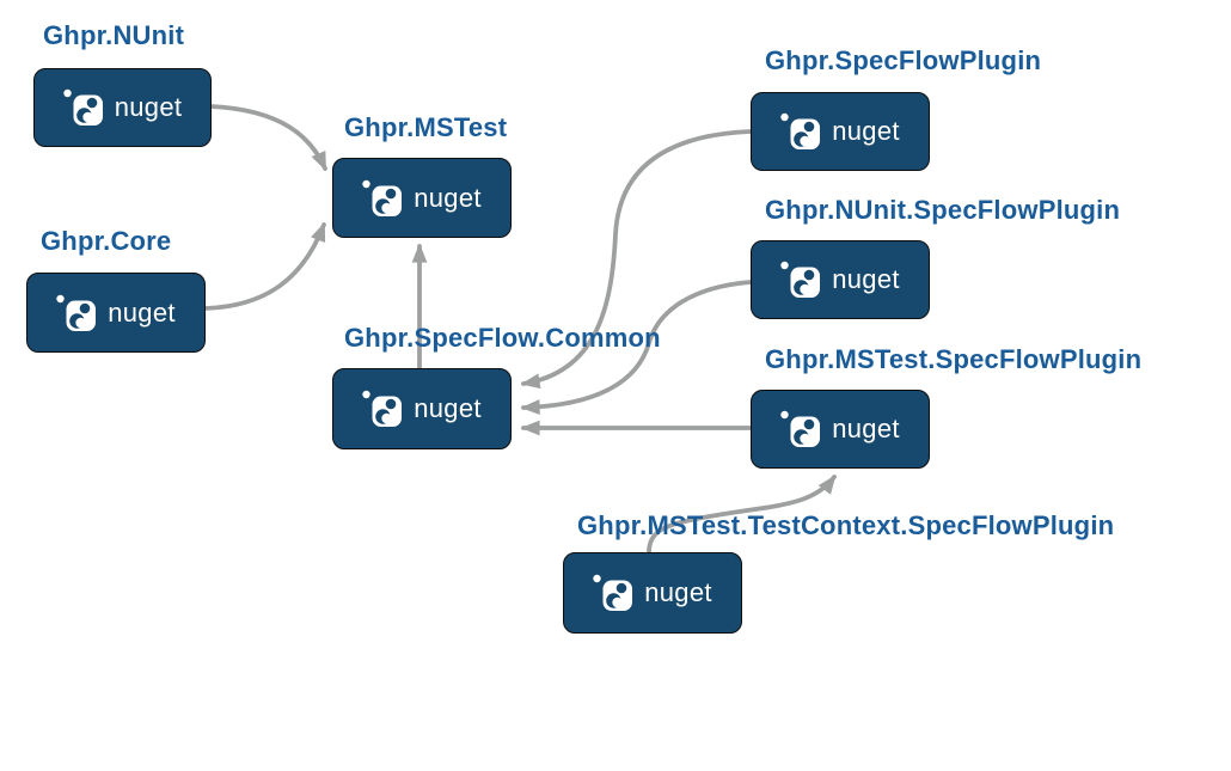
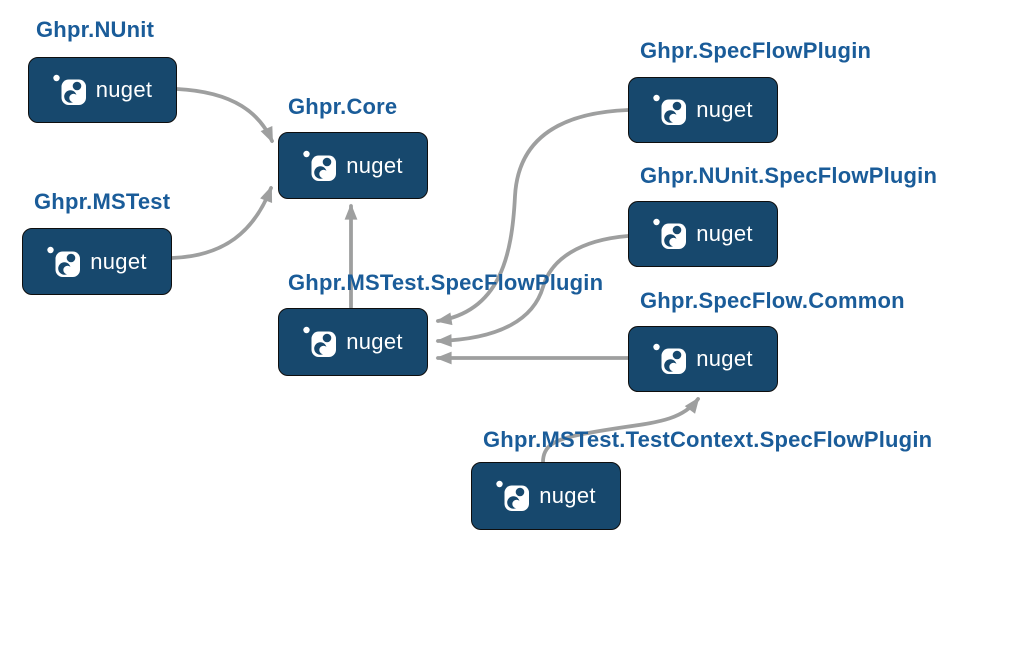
  Ghpr.NUnit
  nuget
- Ghpr.Core
+ Ghpr.MSTest
  nuget
- Ghpr.MSTest
+ Ghpr.Core
  nuget
- Ghpr.SpecFlow.Common
+ Ghpr.MSTest.SpecFlowPlugin
  nuget
  Ghpr.SpecFlowPlugin
  nuget
  Ghpr.NUnit.SpecFlowPlugin
  nuget
- Ghpr.MSTest.SpecFlowPlugin
+ Ghpr.SpecFlow.Common
  nuget
  Ghpr.MSTest.TestContext.SpecFlowPlugin
  nuget
